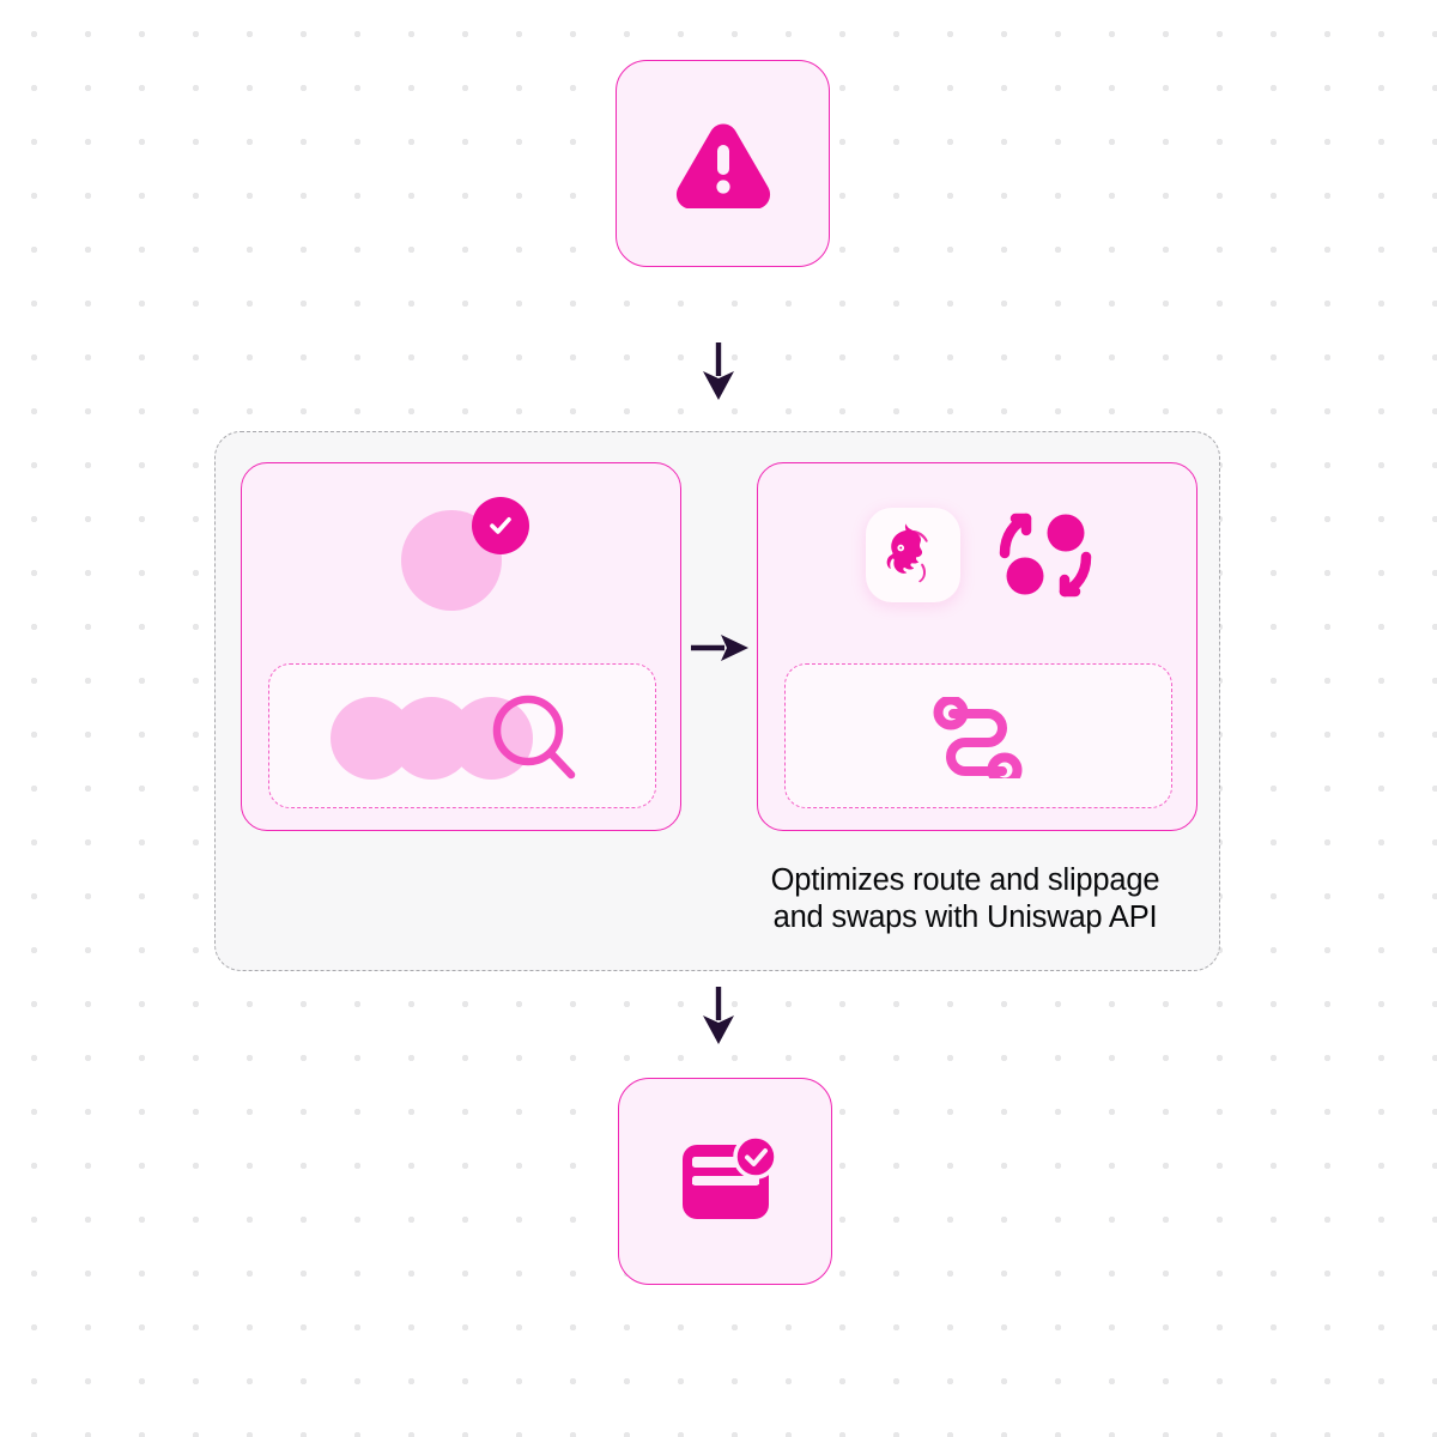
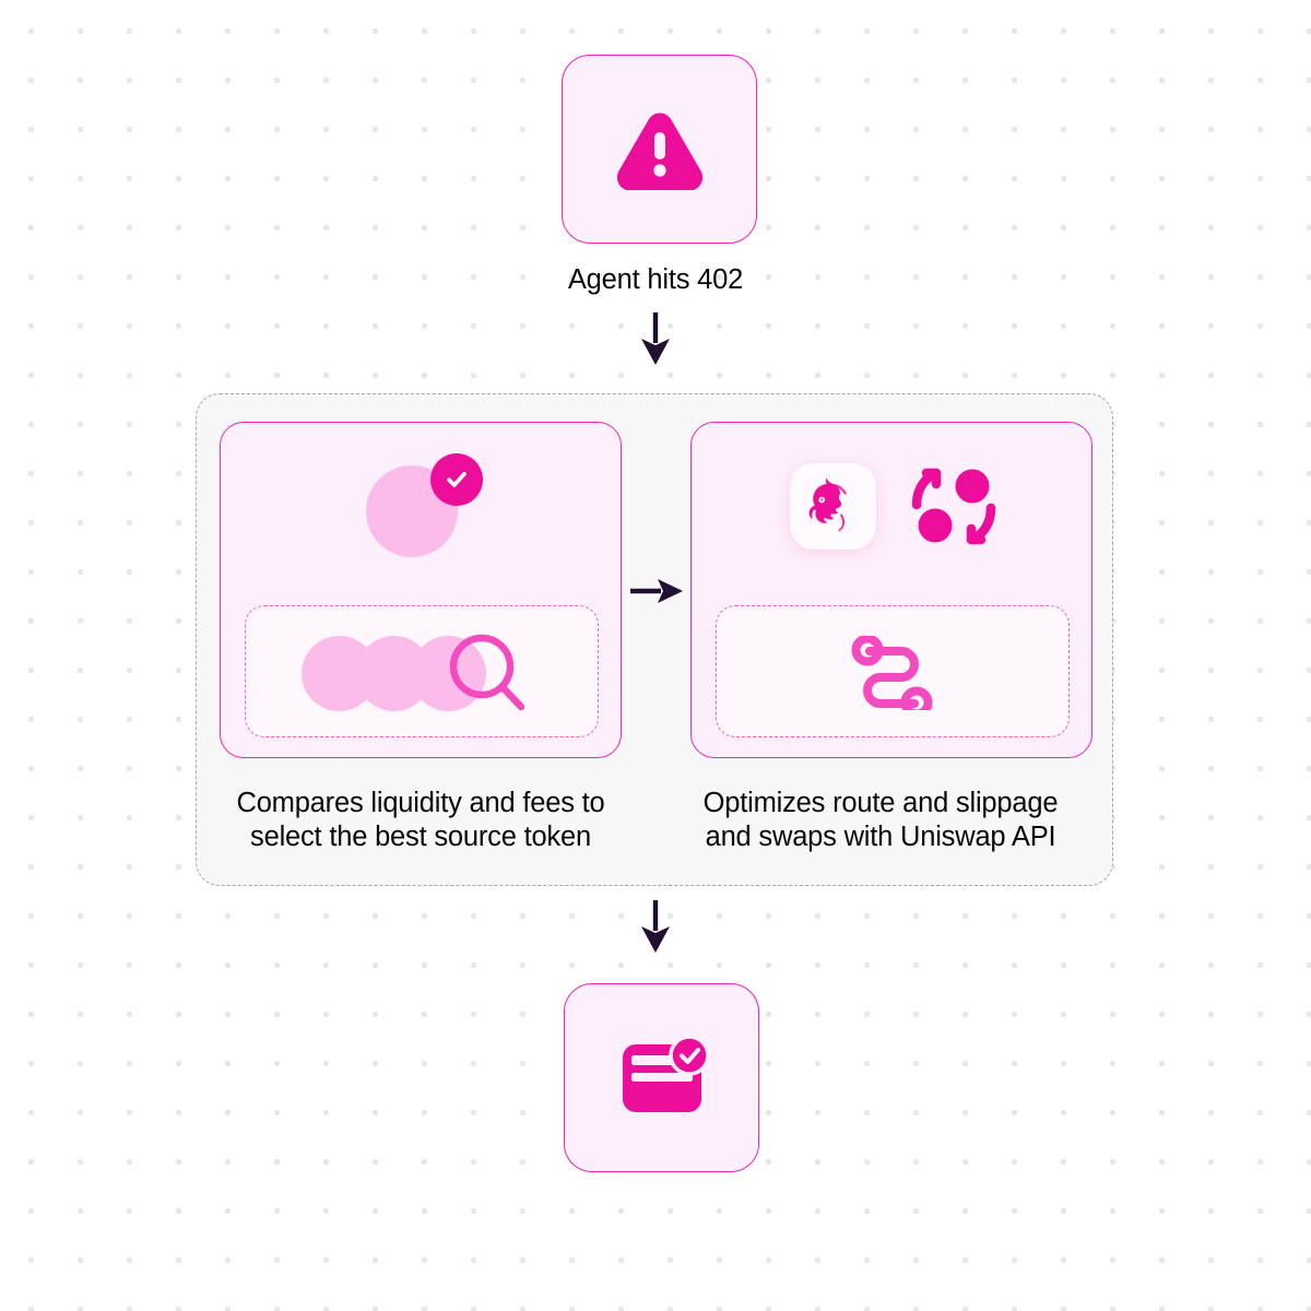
+ Agent hits 402
+ Compares liquidity and fees to
+ select the best source token
  Optimizes route and slippage
  and swaps with Uniswap API
